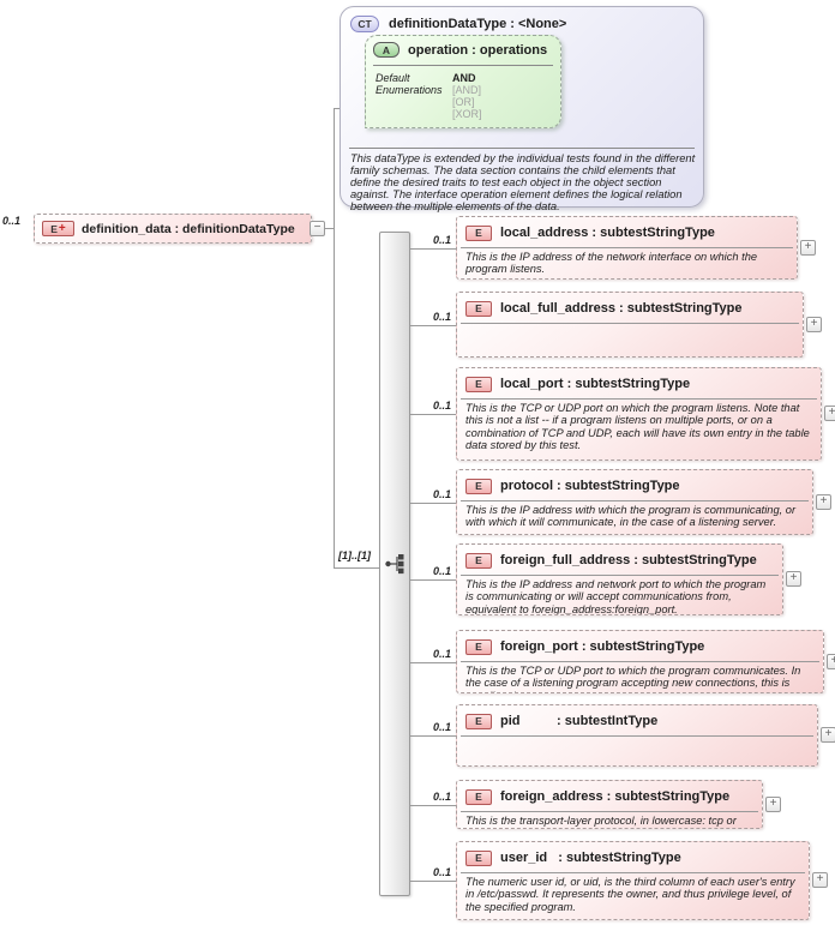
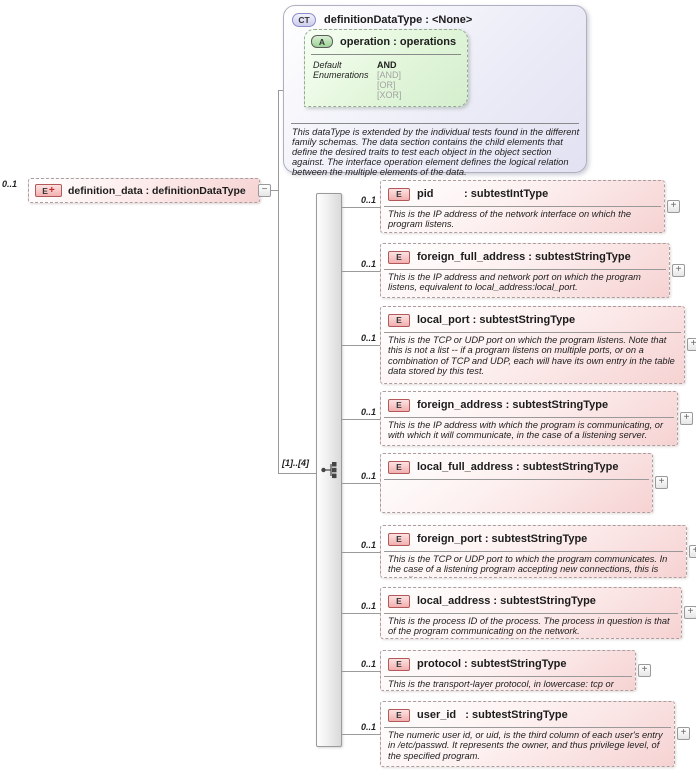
  CT
  definitionDataType : <None>
  A
  operation : operations
  Default
  AND
  Enumerations
  [AND]
  [OR]
  [XOR]
  This dataType is extended by the individual tests found in the different family schemas. The data section contains the child elements that define the desired traits to test each object in the object section against. The interface operation element defines the logical relation between the multiple elements of the data.
  0..1
  E
  +
  definition_data : definitionDataType
  −
- [1]..[1]
+ [1]..[4]
  0..1
  E
- local_address : subtestStringType
+ pid : subtestIntType
  This is the IP address of the network interface on which the program listens.
  +
  0..1
  E
- local_full_address : subtestStringType
+ foreign_full_address : subtestStringType
+ This is the IP address and network port on which the program listens, equivalent to local_address:local_port.
  +
  0..1
  E
  local_port : subtestStringType
  This is the TCP or UDP port on which the program listens. Note that this is not a list -- if a program listens on multiple ports, or on a combination of TCP and UDP, each will have its own entry in the table data stored by this test.
  +
  0..1
  E
- protocol : subtestStringType
+ foreign_address : subtestStringType
  This is the IP address with which the program is communicating, or with which it will communicate, in the case of a listening server.
  +
  0..1
  E
- foreign_full_address : subtestStringType
+ local_full_address : subtestStringType
- This is the IP address and network port to which the program is communicating or will accept communications from, equivalent to foreign_address:foreign_port.
  +
  0..1
  E
  foreign_port : subtestStringType
  This is the TCP or UDP port to which the program communicates. In the case of a listening program accepting new connections, this is
  0..1
  E
- pid : subtestIntType
+ local_address : subtestStringType
+ This is the process ID of the process. The process in question is that of the program communicating on the network.
  +
  0..1
  E
- foreign_address : subtestStringType
+ protocol : subtestStringType
  This is the transport-layer protocol, in lowercase: tcp or
  +
  0..1
  E
  user_id : subtestStringType
  The numeric user id, or uid, is the third column of each user's entry in /etc/passwd. It represents the owner, and thus privilege level, of the specified program.
  +
